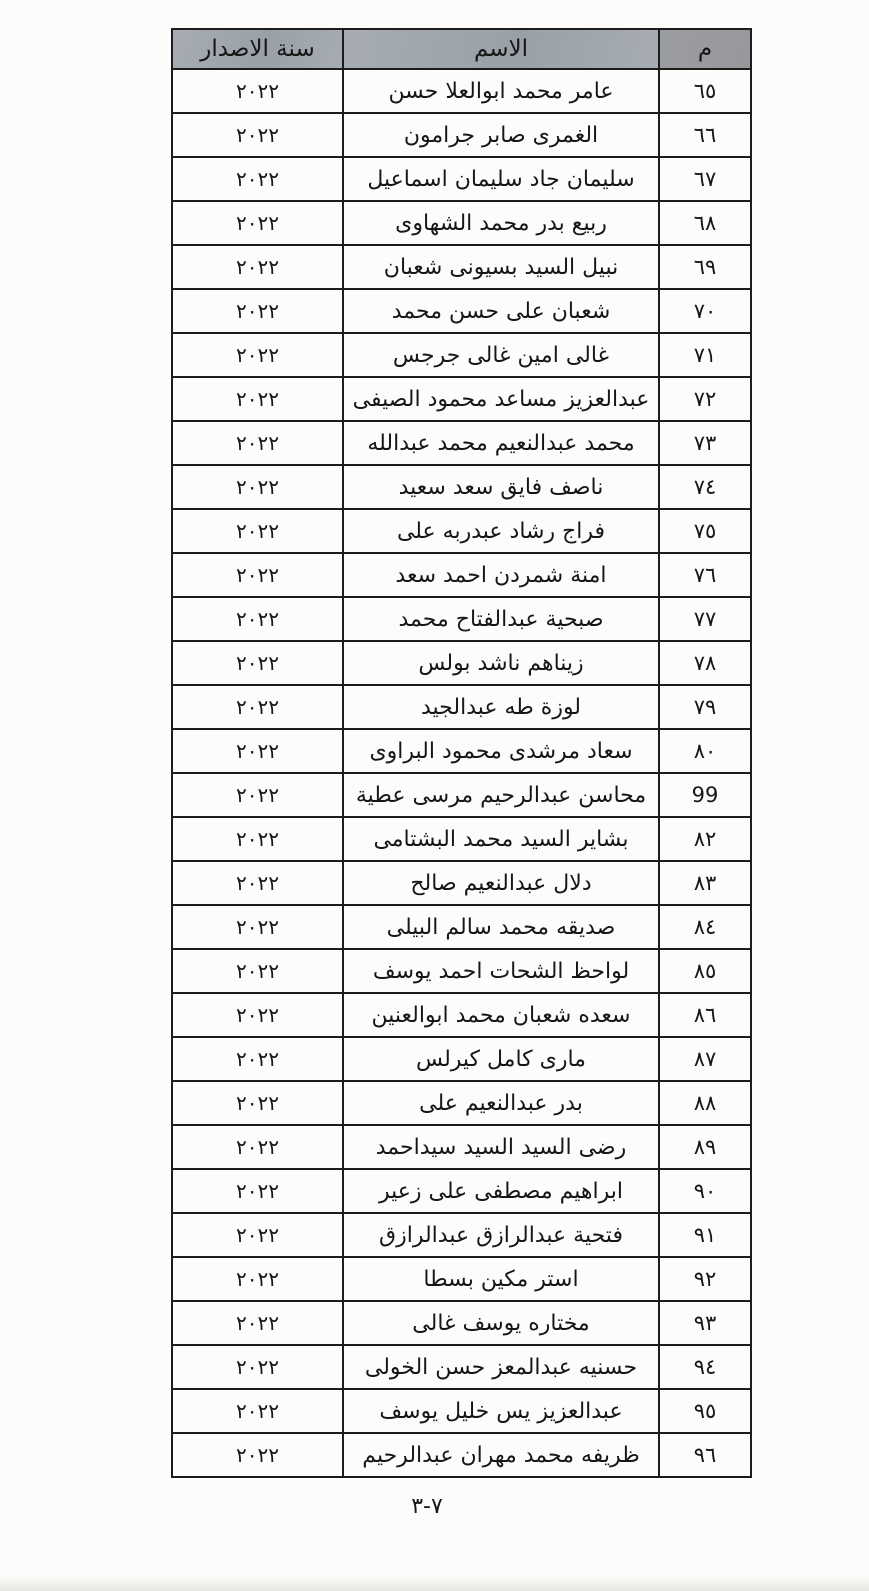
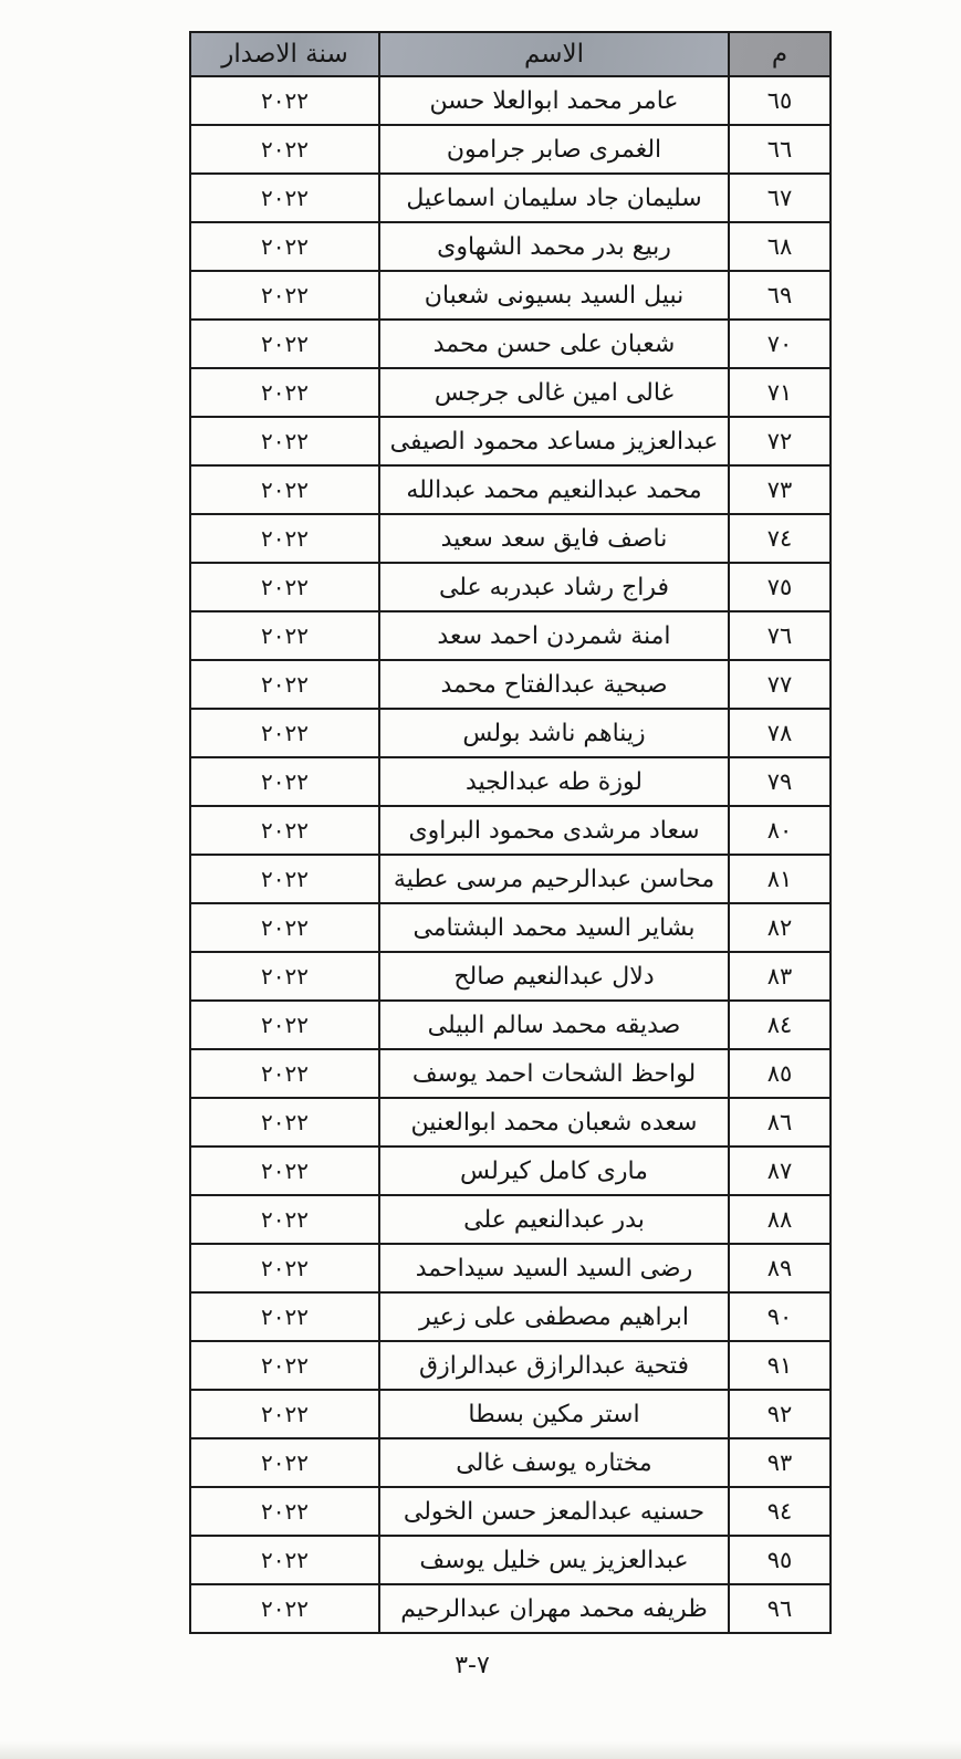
  م	الاسم	سنة الاصدار
  ٦٥	عامر محمد ابوالعلا حسن	٢٠٢٢
  ٦٦	الغمرى صابر جرامون	٢٠٢٢
  ٦٧	سليمان جاد سليمان اسماعيل	٢٠٢٢
  ٦٨	ربيع بدر محمد الشهاوى	٢٠٢٢
  ٦٩	نبيل السيد بسيونى شعبان	٢٠٢٢
  ٧٠	شعبان على حسن محمد	٢٠٢٢
  ٧١	غالى امين غالى جرجس	٢٠٢٢
  ٧٢	عبدالعزيز مساعد محمود الصيفى	٢٠٢٢
  ٧٣	محمد عبدالنعيم محمد عبدالله	٢٠٢٢
  ٧٤	ناصف فايق سعد سعيد	٢٠٢٢
  ٧٥	فراج رشاد عبدربه على	٢٠٢٢
  ٧٦	امنة شمردن احمد سعد	٢٠٢٢
  ٧٧	صبحية عبدالفتاح محمد	٢٠٢٢
  ٧٨	زيناهم ناشد بولس	٢٠٢٢
  ٧٩	لوزة طه عبدالجيد	٢٠٢٢
  ٨٠	سعاد مرشدى محمود البراوى	٢٠٢٢
- 99	محاسن عبدالرحيم مرسى عطية	٢٠٢٢
+ ٨١	محاسن عبدالرحيم مرسى عطية	٢٠٢٢
  ٨٢	بشاير السيد محمد البشتامى	٢٠٢٢
  ٨٣	دلال عبدالنعيم صالح	٢٠٢٢
  ٨٤	صديقه محمد سالم البيلى	٢٠٢٢
  ٨٥	لواحظ الشحات احمد يوسف	٢٠٢٢
  ٨٦	سعده شعبان محمد ابوالعنين	٢٠٢٢
  ٨٧	مارى كامل كيرلس	٢٠٢٢
  ٨٨	بدر عبدالنعيم على	٢٠٢٢
  ٨٩	رضى السيد السيد سيداحمد	٢٠٢٢
  ٩٠	ابراهيم مصطفى على زعير	٢٠٢٢
  ٩١	فتحية عبدالرازق عبدالرازق	٢٠٢٢
  ٩٢	استر مكين بسطا	٢٠٢٢
  ٩٣	مختاره يوسف غالى	٢٠٢٢
  ٩٤	حسنيه عبدالمعز حسن الخولى	٢٠٢٢
  ٩٥	عبدالعزيز يس خليل يوسف	٢٠٢٢
  ٩٦	ظريفه محمد مهران عبدالرحيم	٢٠٢٢
  ٧-٣
